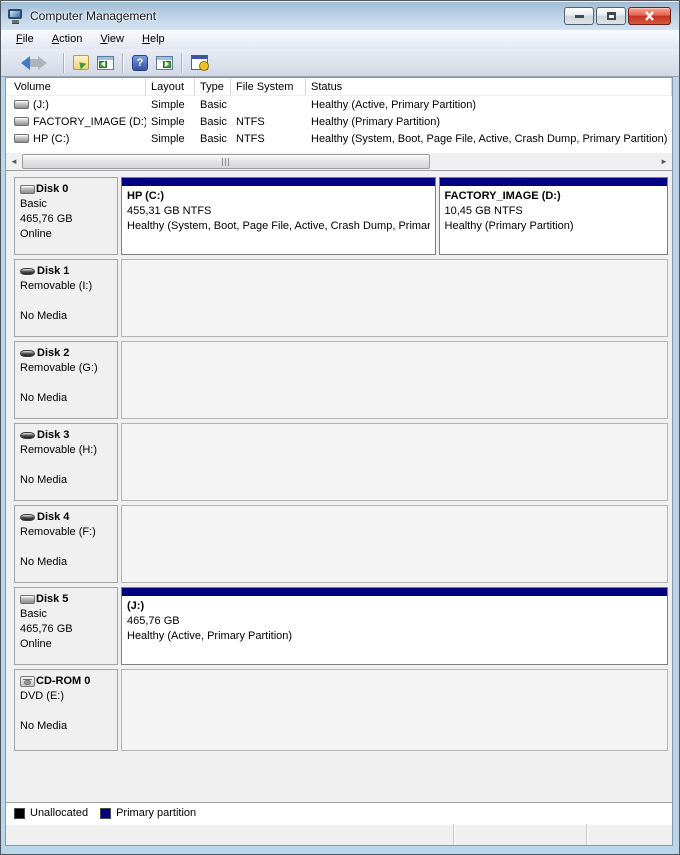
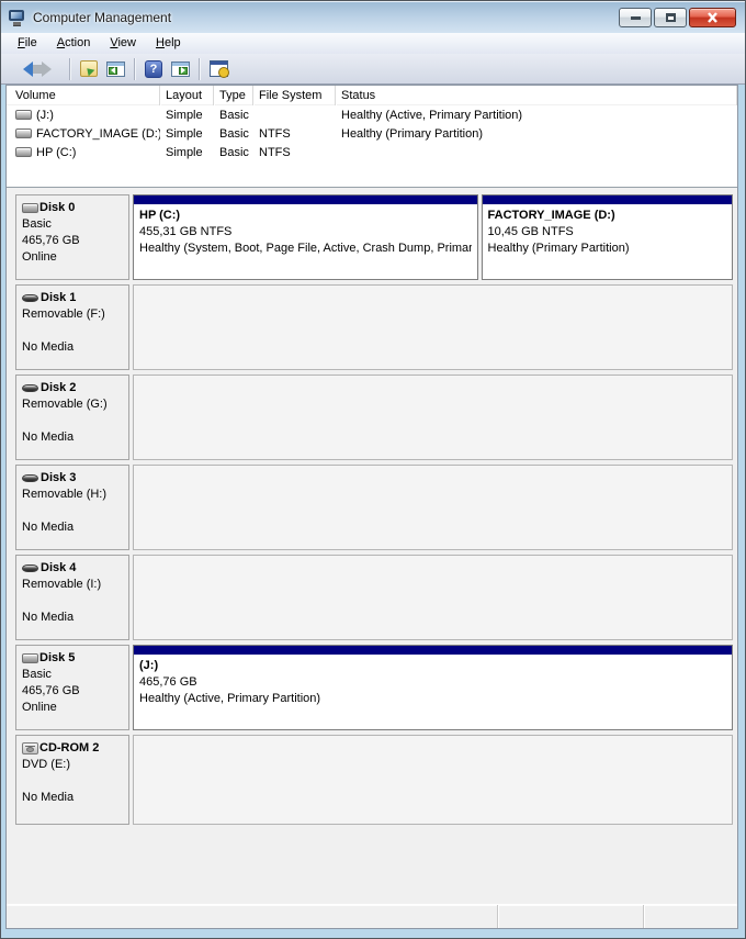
  Computer Management
  File
  Action
  View
  Help
  Volume
  Layout
  Type
  File System
  Status
  (J:)
  Simple
  Basic
  Healthy (Active, Primary Partition)
  FACTORY_IMAGE (D:)
  Simple
  Basic
  NTFS
  Healthy (Primary Partition)
  HP (C:)
  Simple
  Basic
  NTFS
- Healthy (System, Boot, Page File, Active, Crash Dump, Primary Partition)
- ◄
- ►
  Disk 0
  Basic
  465,76 GB
  Online
  HP (C:)
  455,31 GB NTFS
  Healthy (System, Boot, Page File, Active, Crash Dump, Primar
  FACTORY_IMAGE (D:)
  10,45 GB NTFS
  Healthy (Primary Partition)
  Disk 1
- Removable (I:)
+ Removable (F:)
  No Media
  Disk 2
  Removable (G:)
  No Media
  Disk 3
  Removable (H:)
  No Media
  Disk 4
- Removable (F:)
+ Removable (I:)
  No Media
  Disk 5
  Basic
  465,76 GB
  Online
  (J:)
  465,76 GB
  Healthy (Active, Primary Partition)
- CD-ROM 0
+ CD-ROM 2
  DVD (E:)
  No Media
- Unallocated
- Primary partition
